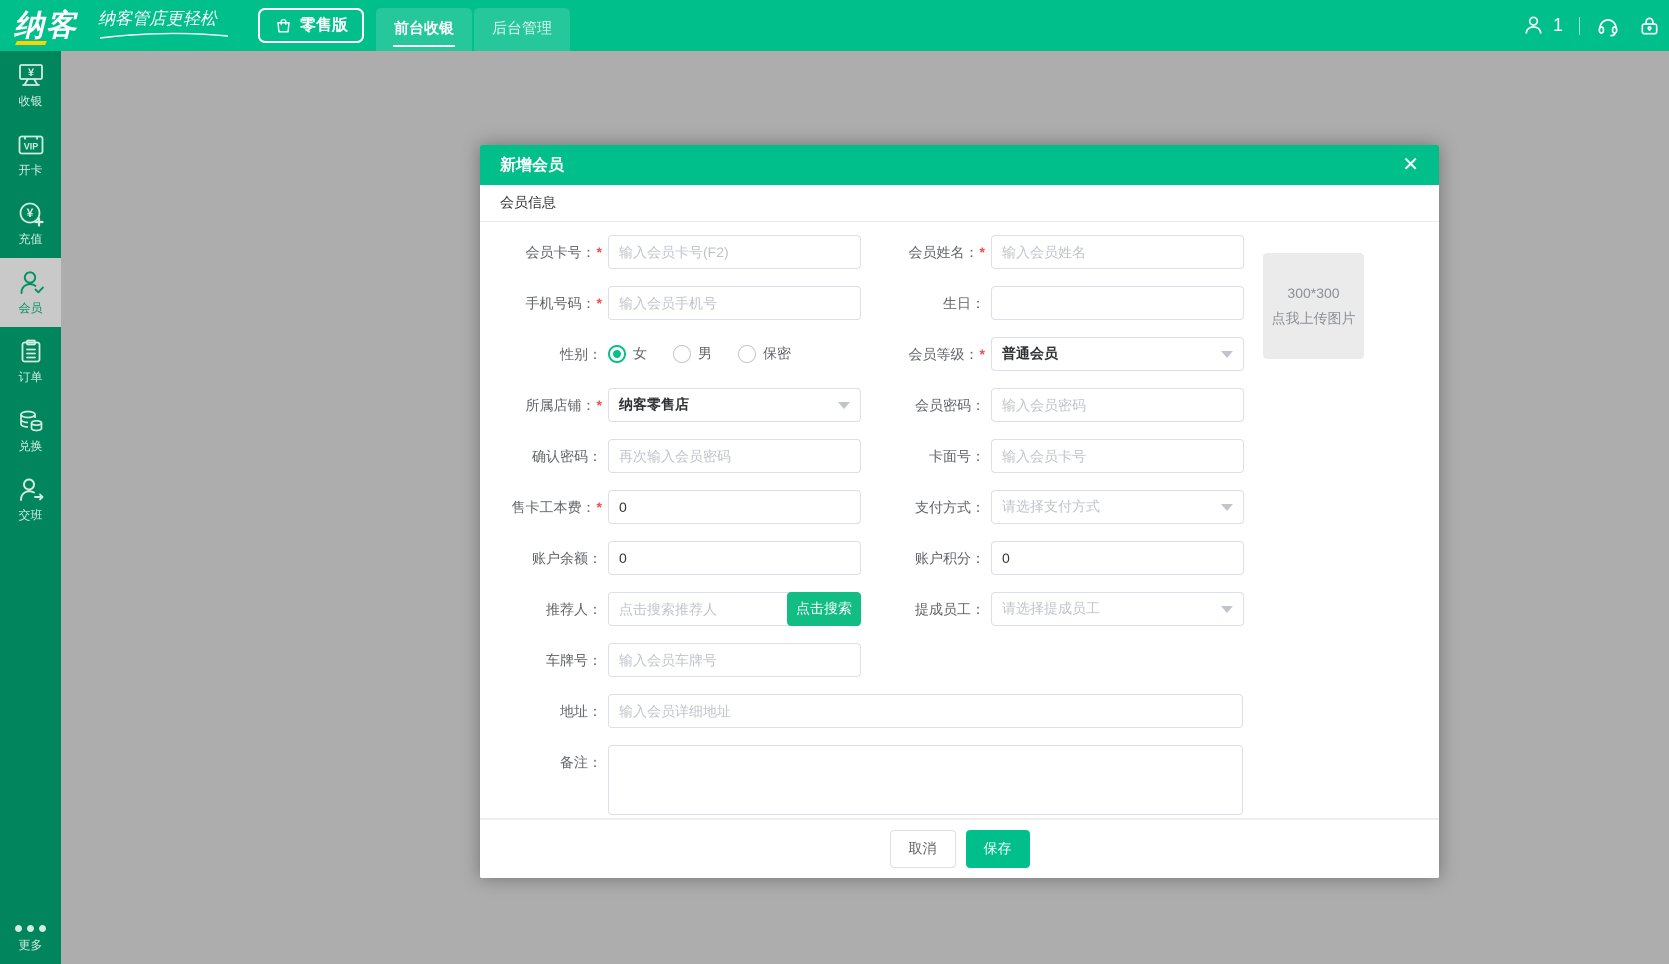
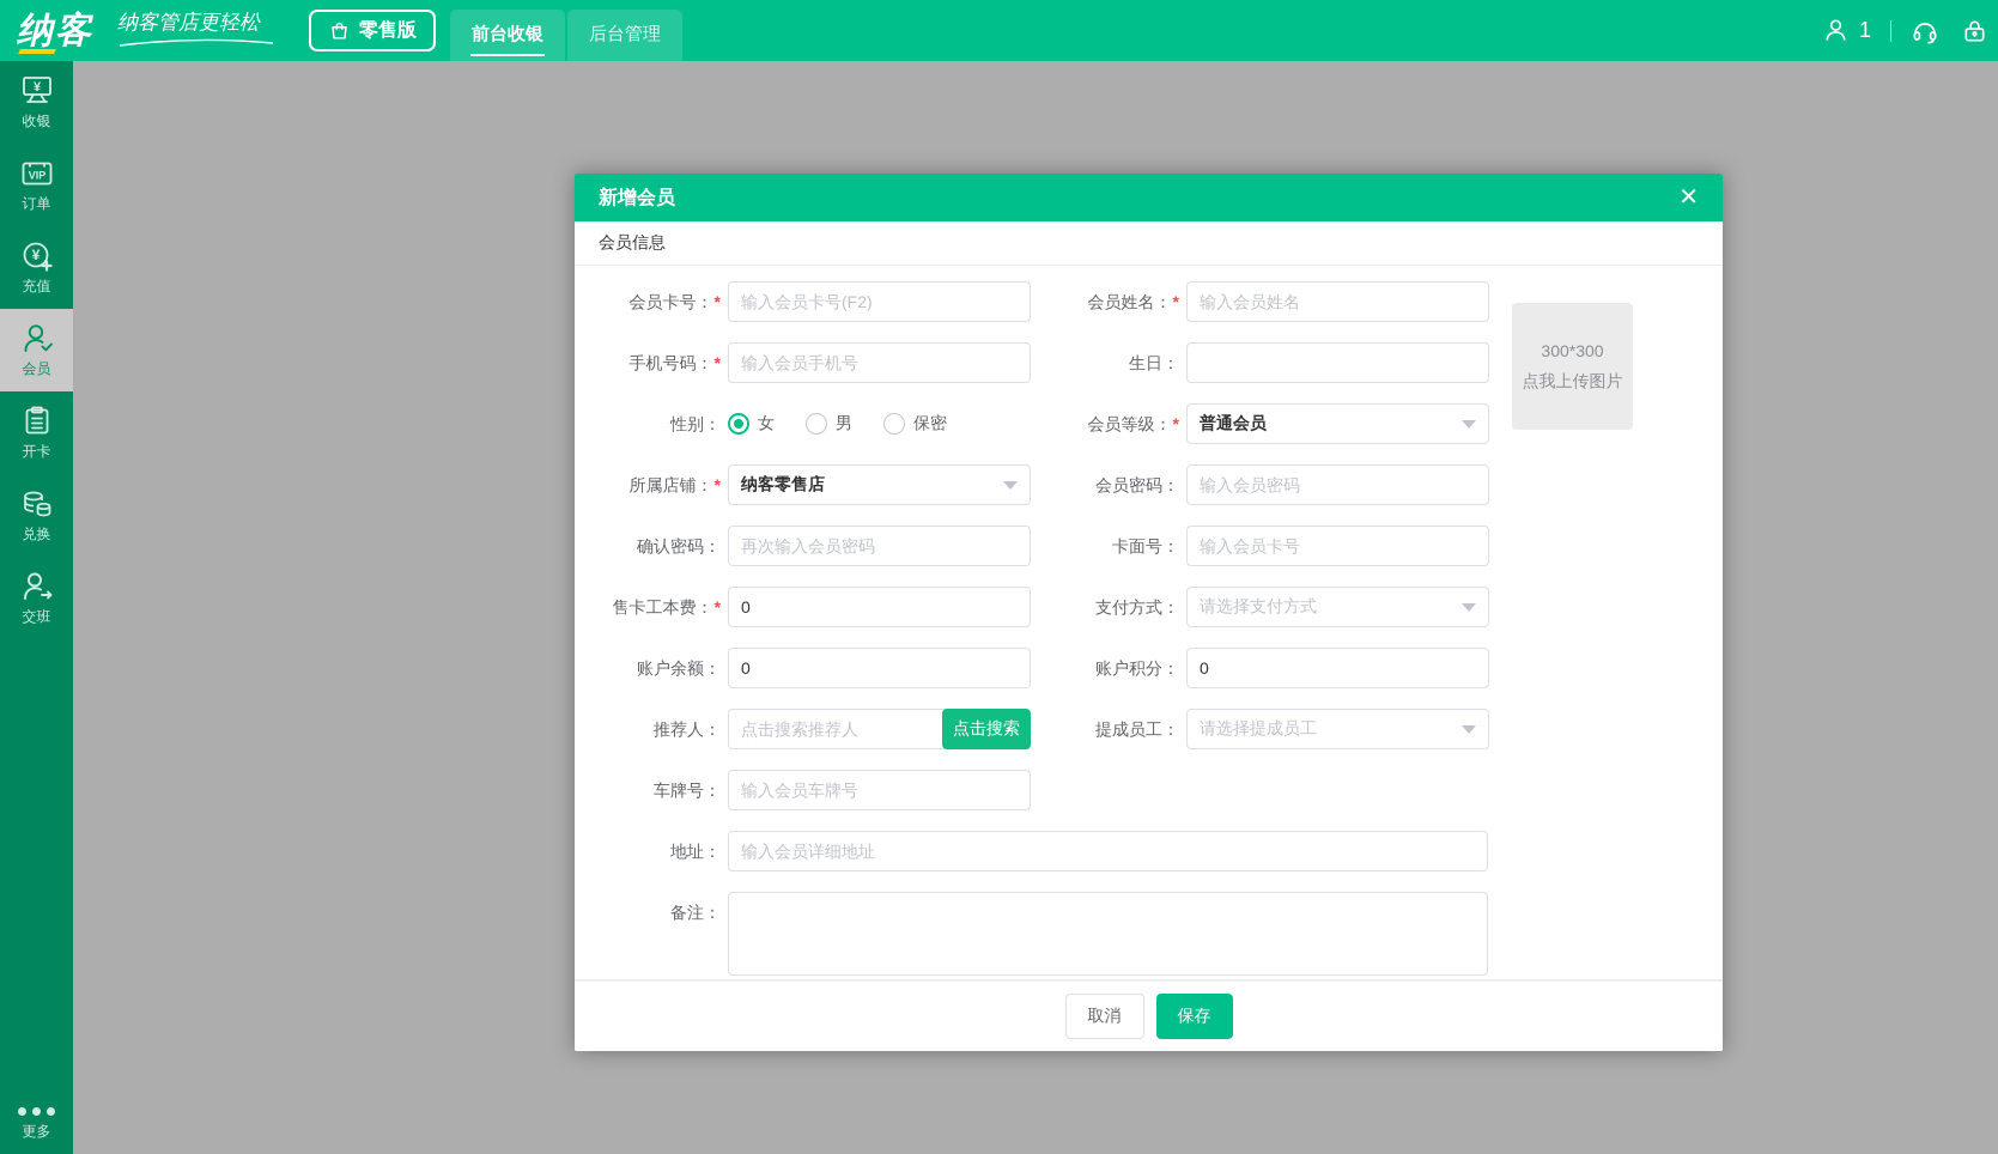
  纳客
  纳客管店更轻松
  零售版
  前台收银
  后台管理
  1
  ¥
  收银
  VIP
- 开卡
+ 订单
  ¥
  充值
  会员
- 订单
+ 开卡
  兑换
  交班
  更多
  新增会员
  ✕
  会员信息
  会员卡号：*
  输入会员卡号(F2)
  会员姓名：*
  输入会员姓名
  手机号码：*
  输入会员手机号
  生日：
  性别：
  女
  男
  保密
  会员等级：*
  普通会员
  所属店铺：*
  纳客零售店
  会员密码：
  输入会员密码
  确认密码：
  再次输入会员密码
  卡面号：
  输入会员卡号
  售卡工本费：*
  0
  支付方式：
  请选择支付方式
  账户余额：
  0
  账户积分：
  0
  推荐人：
  点击搜索推荐人
  点击搜索
  提成员工：
  请选择提成员工
  车牌号：
  输入会员车牌号
  地址：
  输入会员详细地址
  备注：
  300*300
  点我上传图片
  取消
  保存
